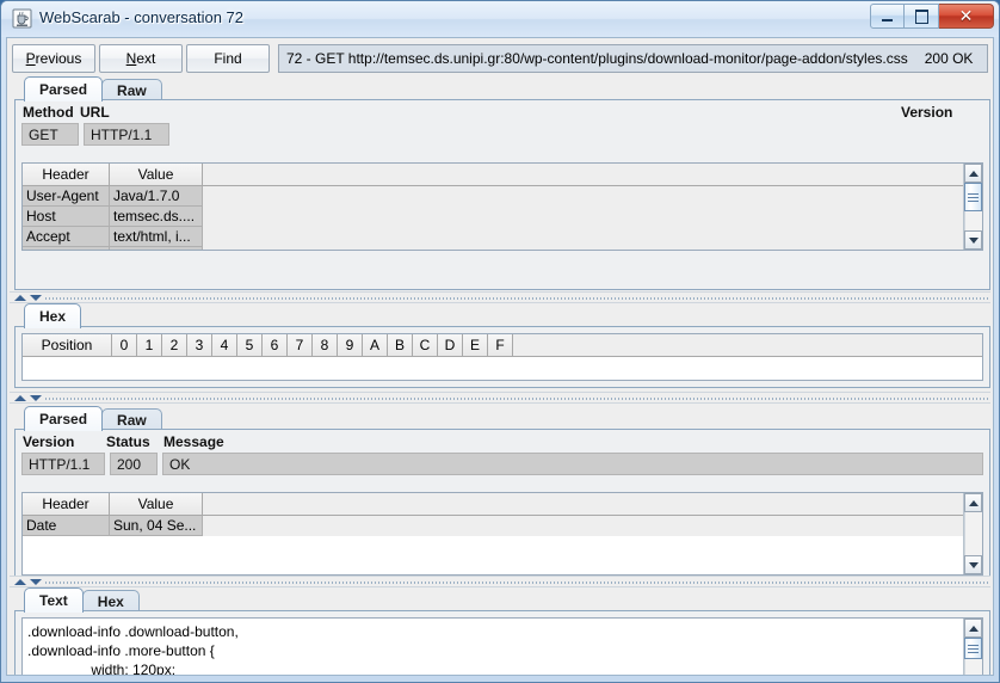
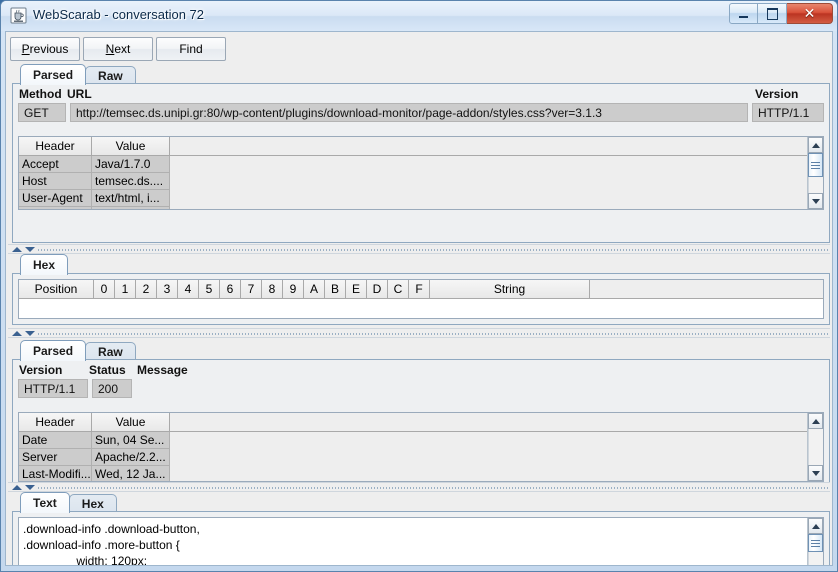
  WebScarab - conversation 72
  ✕
  P
  revious
  N
  ext
  Find
- 72 - GET http://temsec.ds.unipi.gr:80/wp-content/plugins/download-monitor/page-addon/styles.css
- 200 OK
  Parsed
  Raw
  Method
  URL
  Version
  GET
+ http://temsec.ds.unipi.gr:80/wp-content/plugins/download-monitor/page-addon/styles.css?ver=3.1.3
  HTTP/1.1
  Header
  Value
- User-Agent
+ Accept
  Java/1.7.0
  Host
  temsec.ds....
- Accept
+ User-Agent
  text/html, i...
  Hex
  Position
  0
  1
  2
  3
  4
  5
  6
  7
  8
  9
  A
  B
- C
+ E
  D
- E
+ C
  F
+ String
  Parsed
  Raw
  Version
  Status
  Message
  HTTP/1.1
  200
- OK
  Header
  Value
  Date
  Sun, 04 Se...
+ Server
+ Apache/2.2...
+ Last-Modifi...
+ Wed, 12 Ja...
  Text
  Hex
  .download-info .download-button,
  .download-info .more-button {
  width: 120px;
